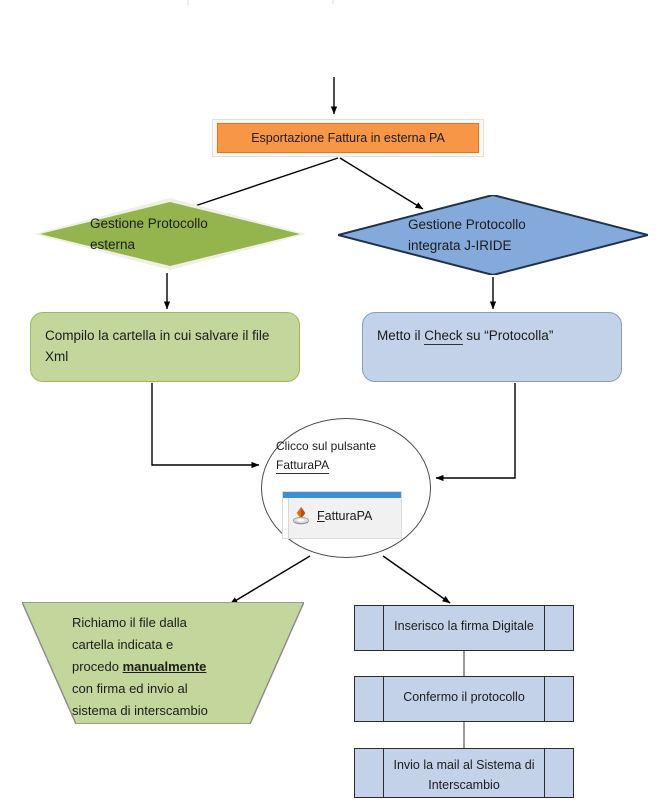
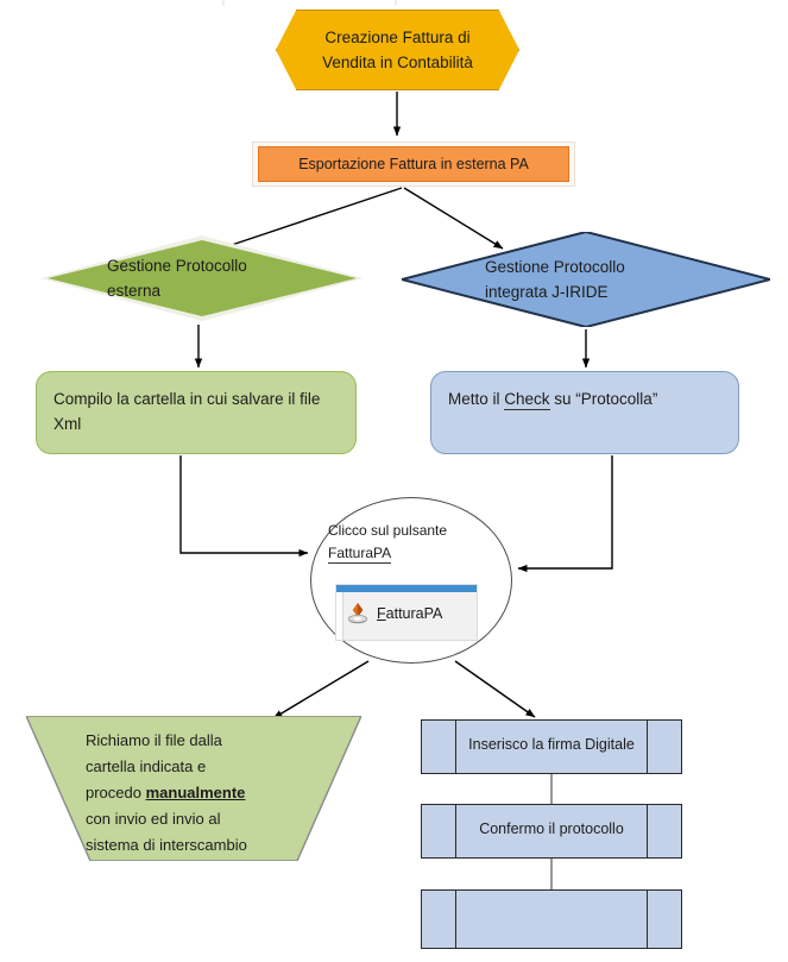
+ Creazione Fattura di
+ Vendita in Contabilità
  Esportazione Fattura in esterna PA
  Gestione Protocollo
  esterna
  Gestione Protocollo
  integrata J-IRIDE
  Compilo la cartella in cui salvare il file
  Xml
  Metto il Check su “Protocolla”
  Clicco sul pulsante
  FatturaPA
  FatturaPA
  Richiamo il file dalla
  cartella indicata e
  procedo manualmente
- con firma ed invio al
+ con invio ed invio al
  sistema di interscambio
  Inserisco la firma Digitale
  Confermo il protocollo
- Invio la mail al Sistema di
- Interscambio
